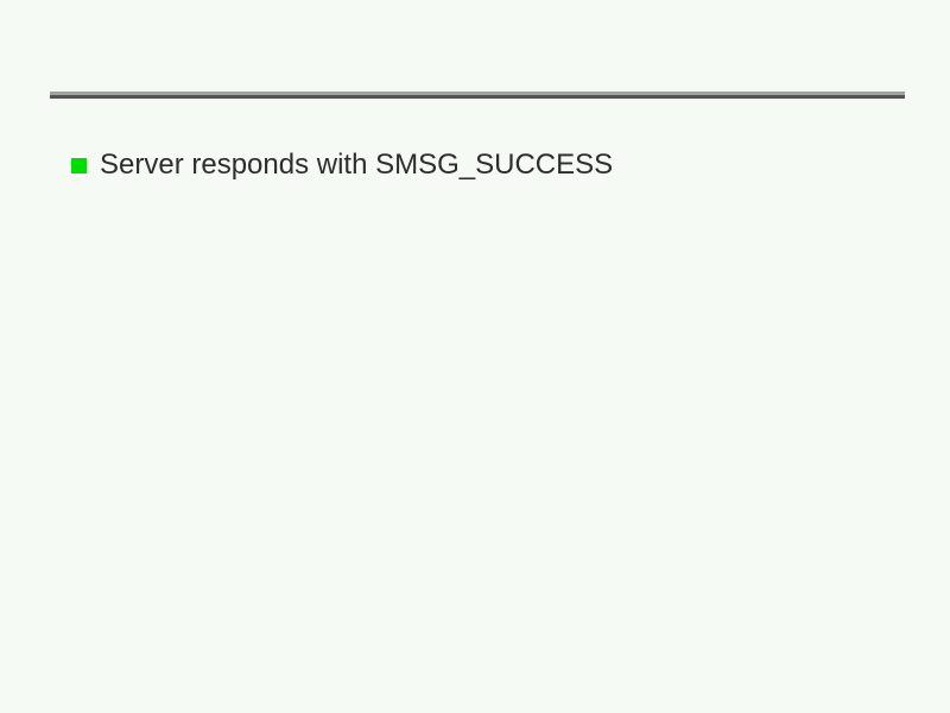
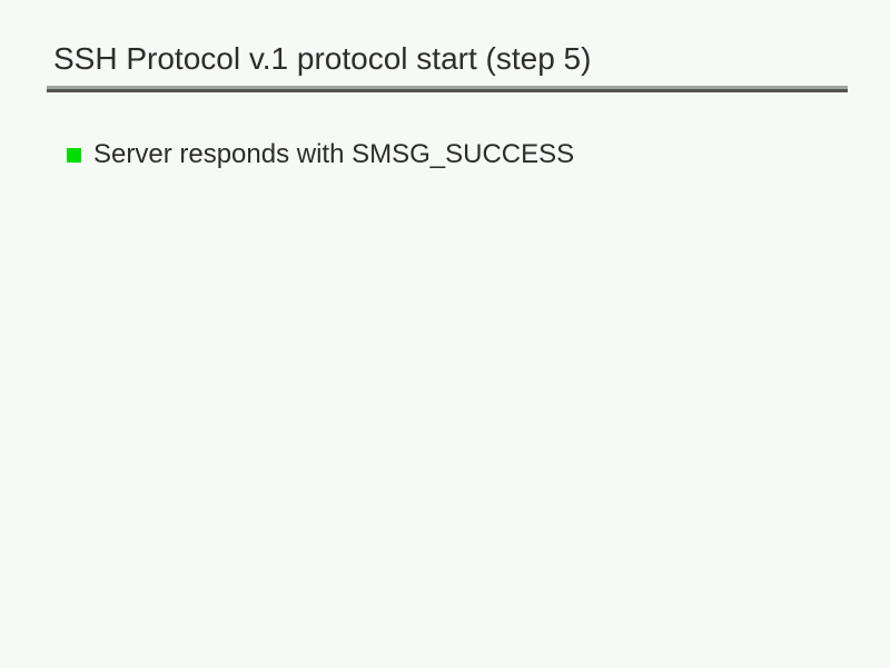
+ SSH Protocol v.1 protocol start (step 5)
  Server responds with SMSG_SUCCESS
